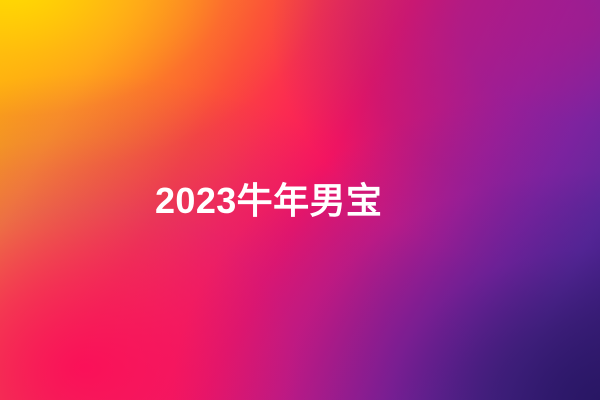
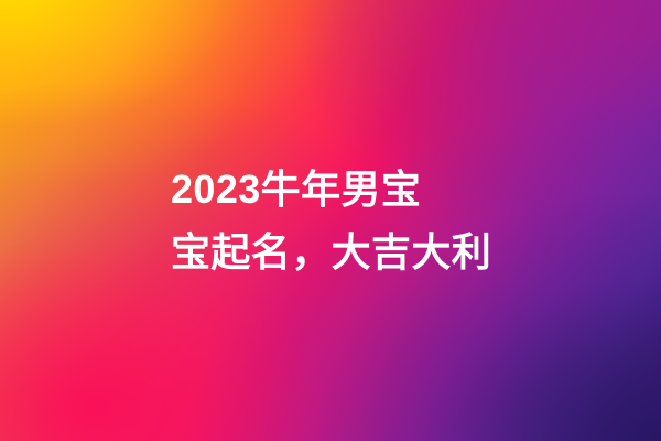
  2023牛年男宝
+ 宝起名，大吉大利
